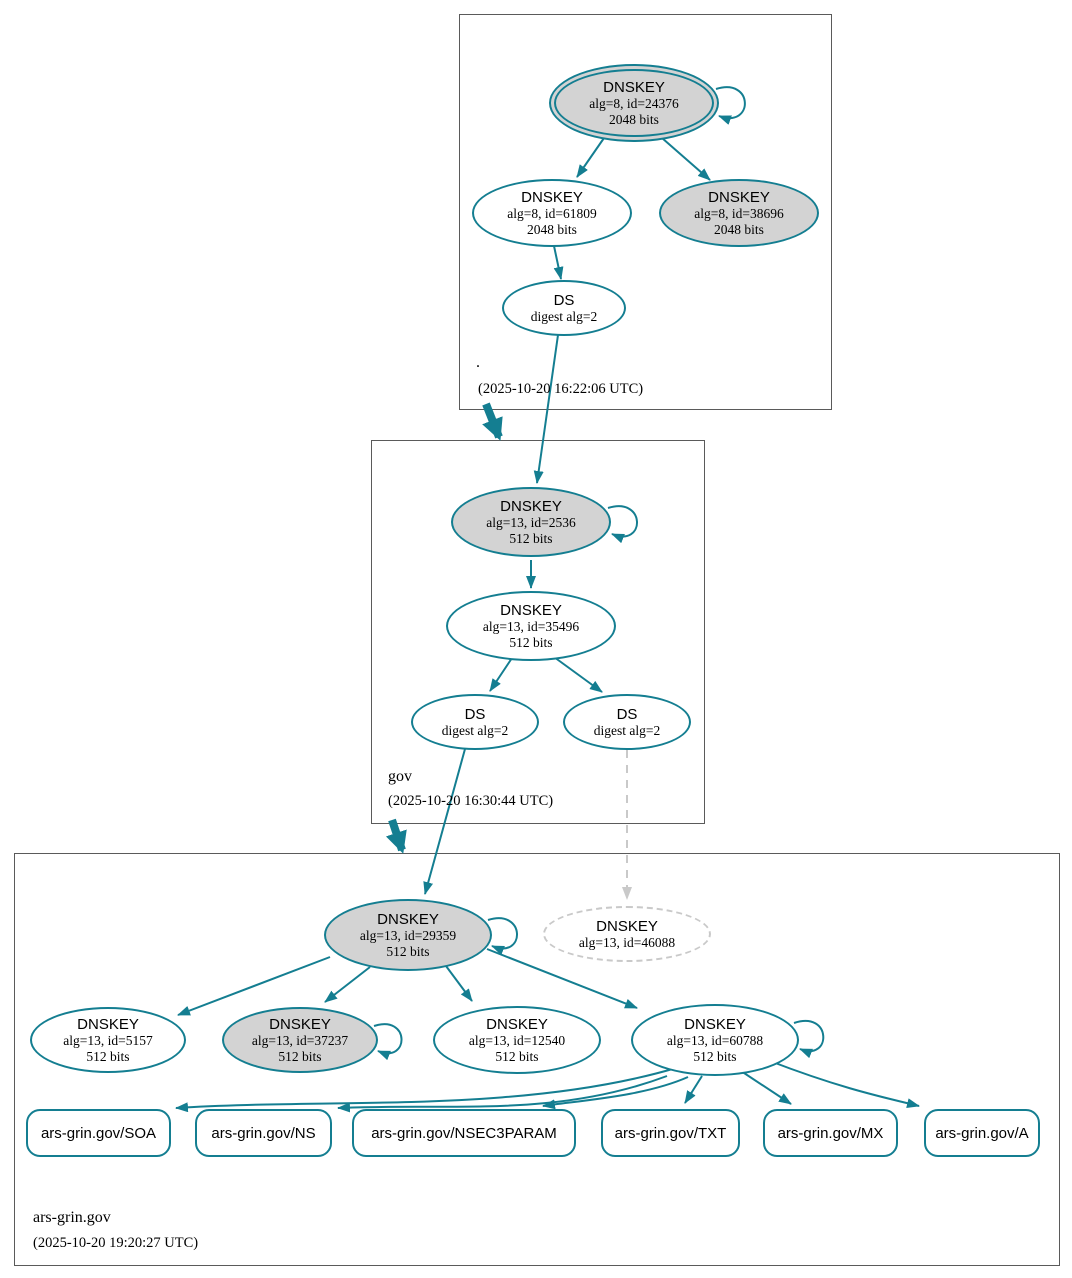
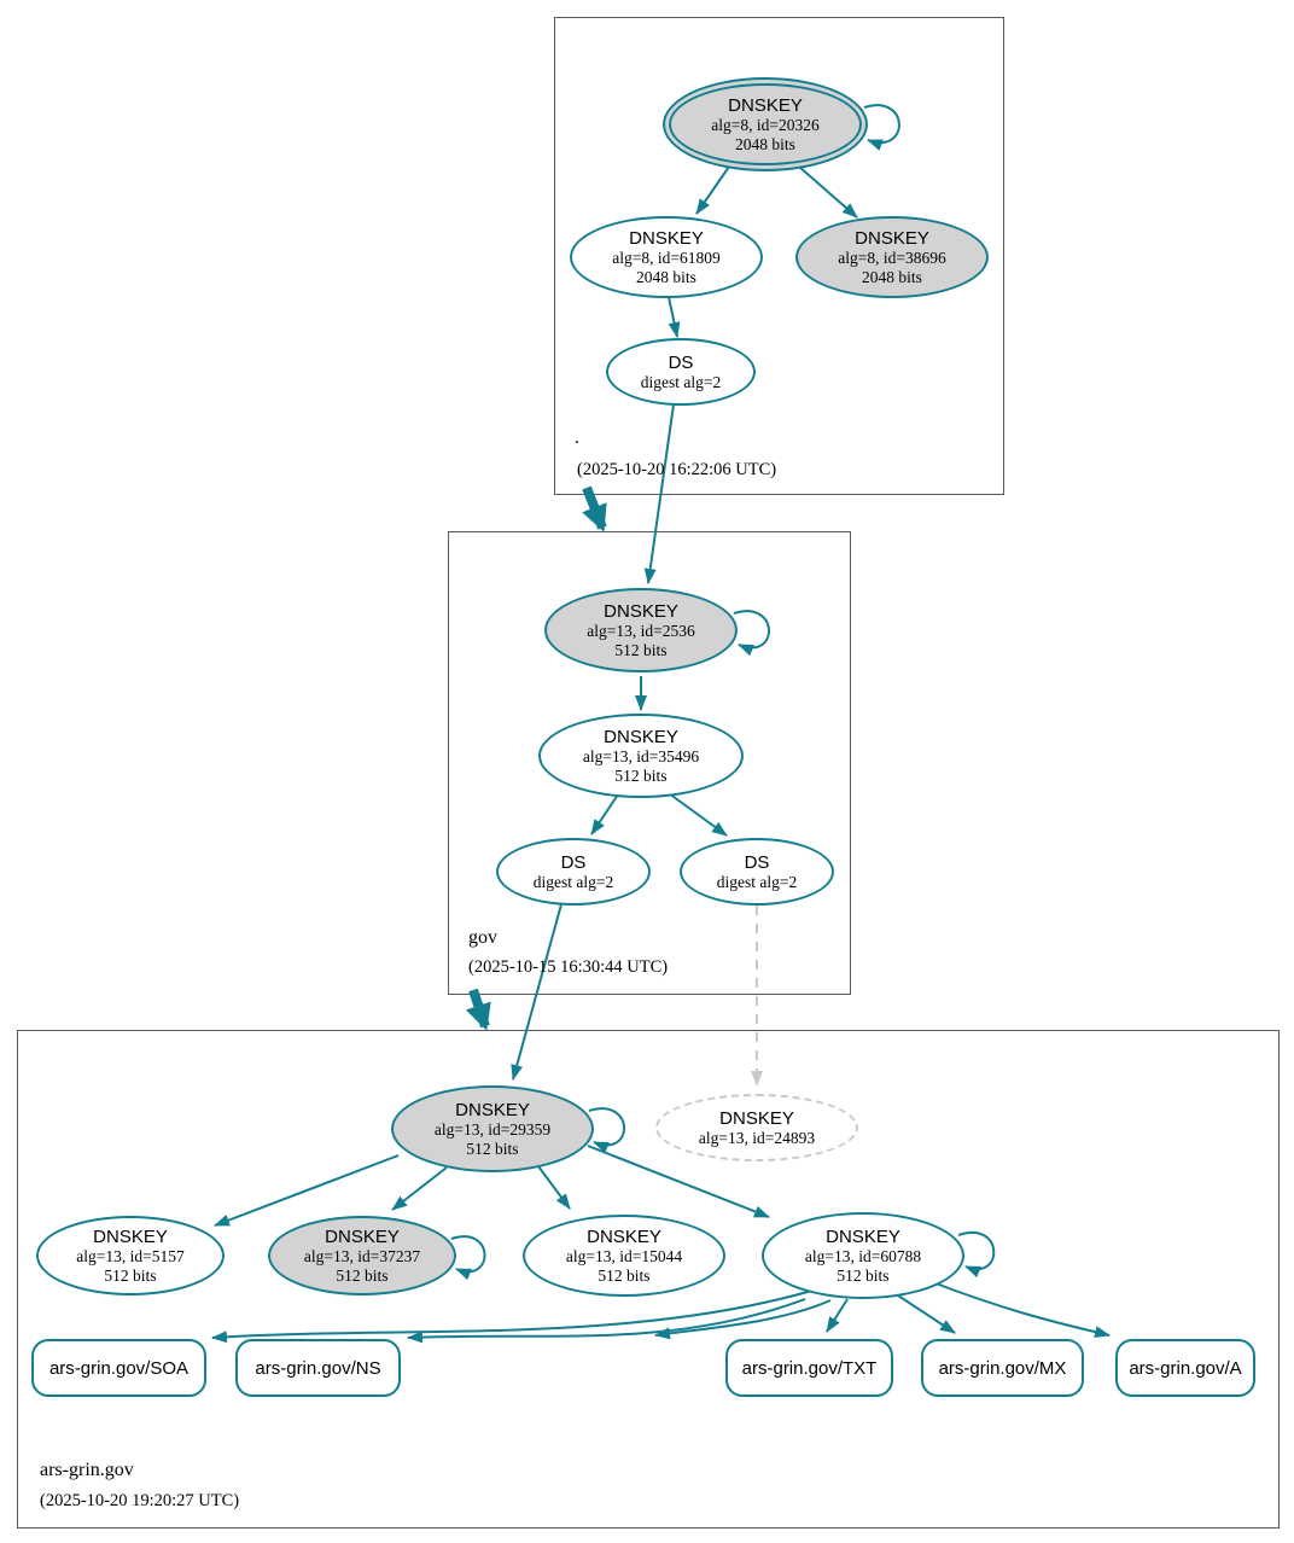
  DNSKEY
- alg=8, id=24376
+ alg=8, id=20326
  2048 bits
  DNSKEY
  alg=8, id=61809
  2048 bits
  DNSKEY
  alg=8, id=38696
  2048 bits
  DS
  digest alg=2
  .
  (2025-10-20 16:22:06 UTC)
  DNSKEY
  alg=13, id=2536
  512 bits
  DNSKEY
  alg=13, id=35496
  512 bits
  DS
  digest alg=2
  DS
  digest alg=2
  gov
- (2025-10-20 16:30:44 UTC)
+ (2025-10-15 16:30:44 UTC)
  DNSKEY
  alg=13, id=29359
  512 bits
  DNSKEY
- alg=13, id=46088
+ alg=13, id=24893
  DNSKEY
  alg=13, id=5157
  512 bits
  DNSKEY
  alg=13, id=37237
  512 bits
  DNSKEY
- alg=13, id=12540
+ alg=13, id=15044
  512 bits
  DNSKEY
  alg=13, id=60788
  512 bits
  ars-grin.gov/SOA
  ars-grin.gov/NS
- ars-grin.gov/NSEC3PARAM
  ars-grin.gov/TXT
  ars-grin.gov/MX
  ars-grin.gov/A
  ars-grin.gov
  (2025-10-20 19:20:27 UTC)
